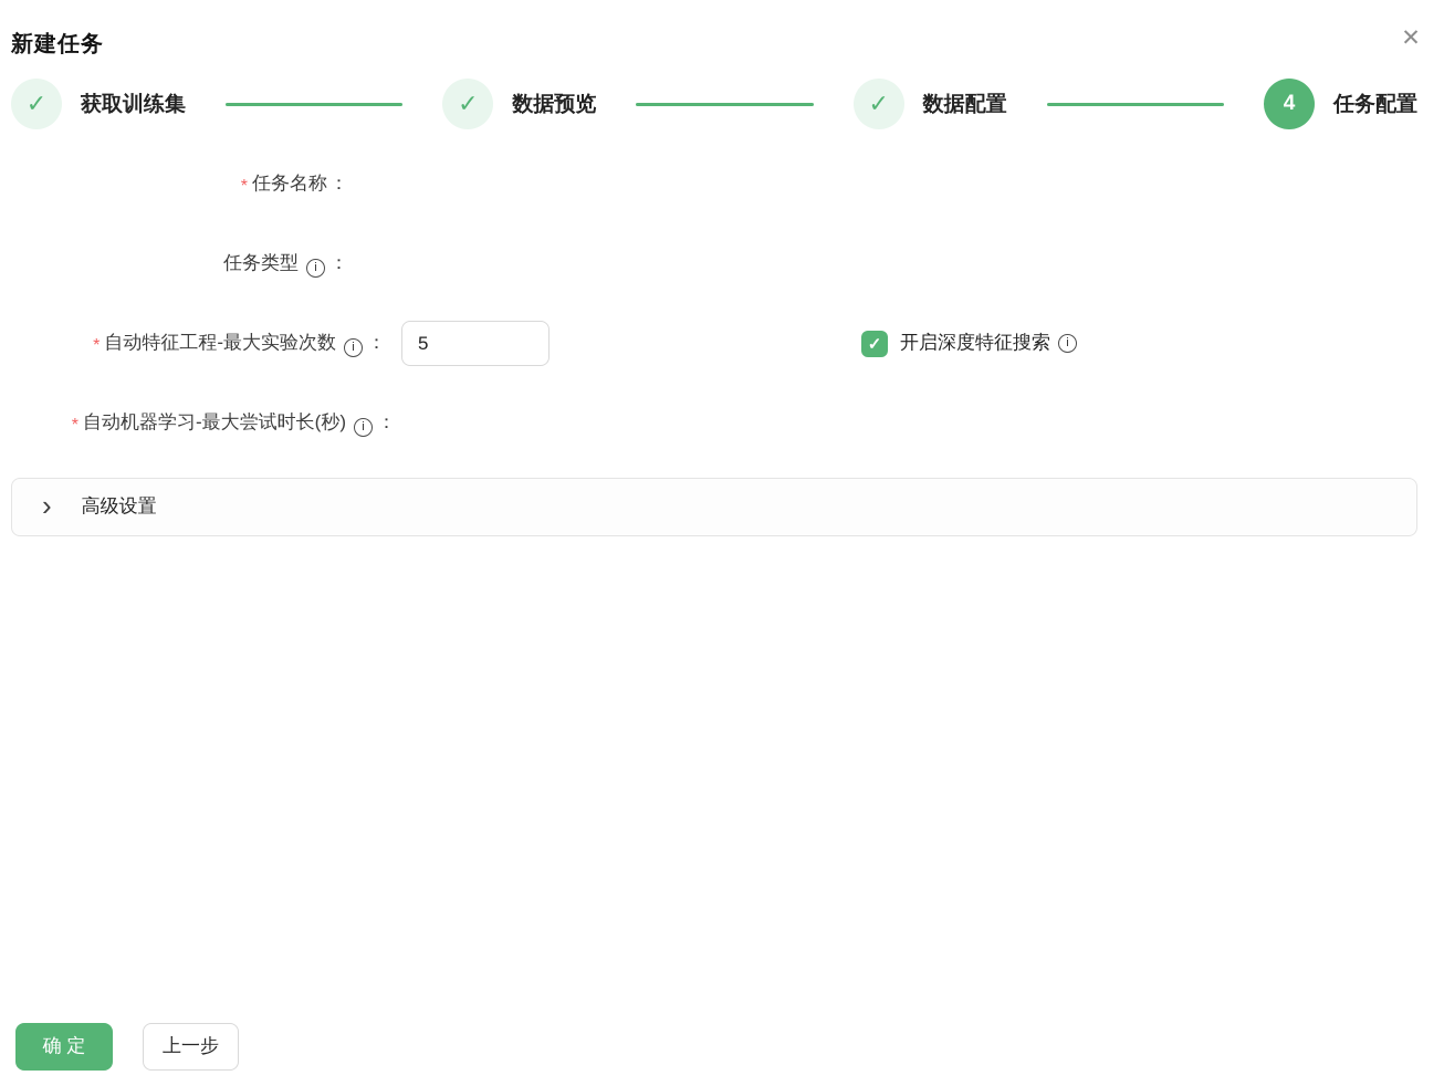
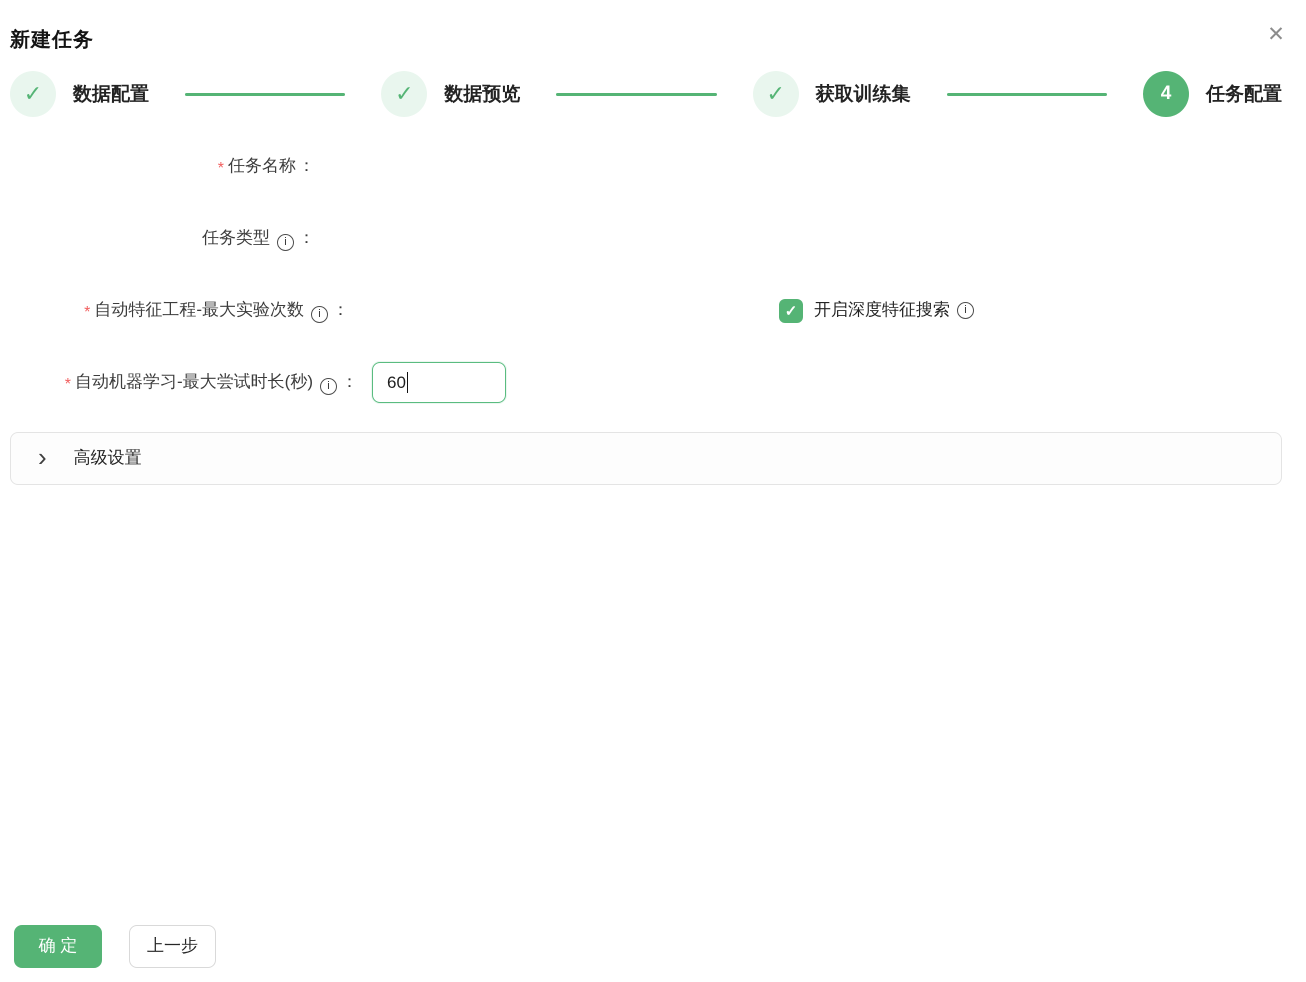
  新建任务
  ✕
  ✓
- 获取训练集
+ 数据配置
  ✓
  数据预览
  ✓
- 数据配置
+ 获取训练集
  4
  任务配置
  * 任务名称：
  任务类型 i ：
  * 自动特征工程-最大实验次数 i ：
- 5
  ✓
  开启深度特征搜索
  i
  * 自动机器学习-最大尝试时长(秒) i ：
+ 60
  ›
  高级设置
  确 定
  上一步
